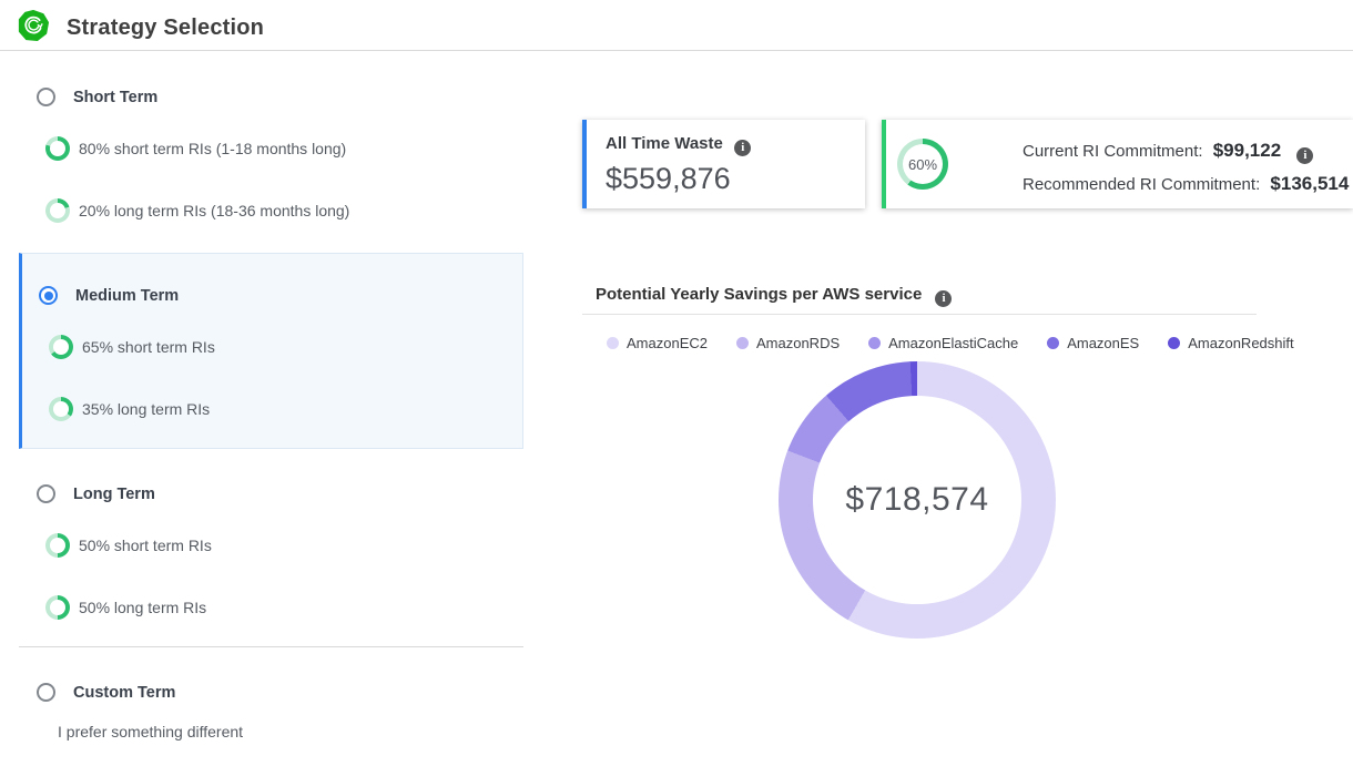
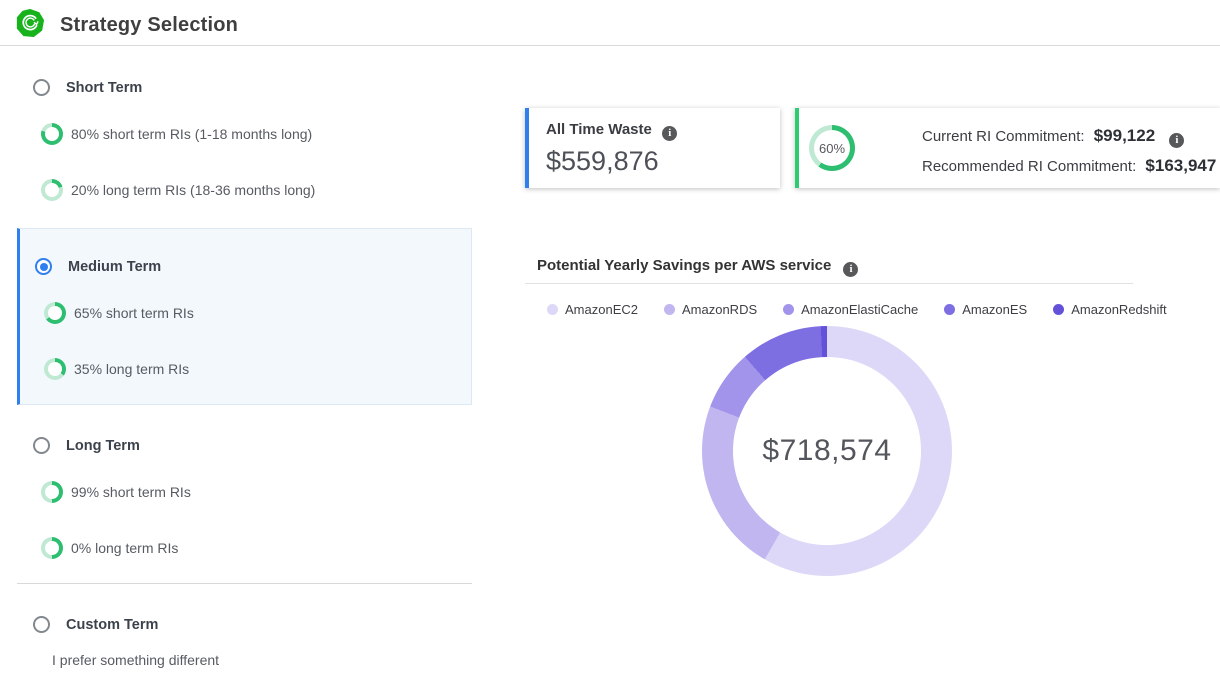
  Strategy Selection
  Short Term
  80% short term RIs (1-18 months long)
  20% long term RIs (18-36 months long)
  Medium Term
  65% short term RIs
  35% long term RIs
  Long Term
- 50% short term RIs
+ 99% short term RIs
- 50% long term RIs
+ 0% long term RIs
  Custom Term
  I prefer something different
  All Time Waste i
  $559,876
  60%
  Current RI Commitment: $99,122 i
- Recommended RI Commitment: $136,514
+ Recommended RI Commitment: $163,947
  Potential Yearly Savings per AWS service i
  AmazonEC2
  AmazonRDS
  AmazonElastiCache
  AmazonES
  AmazonRedshift
  $718,574
